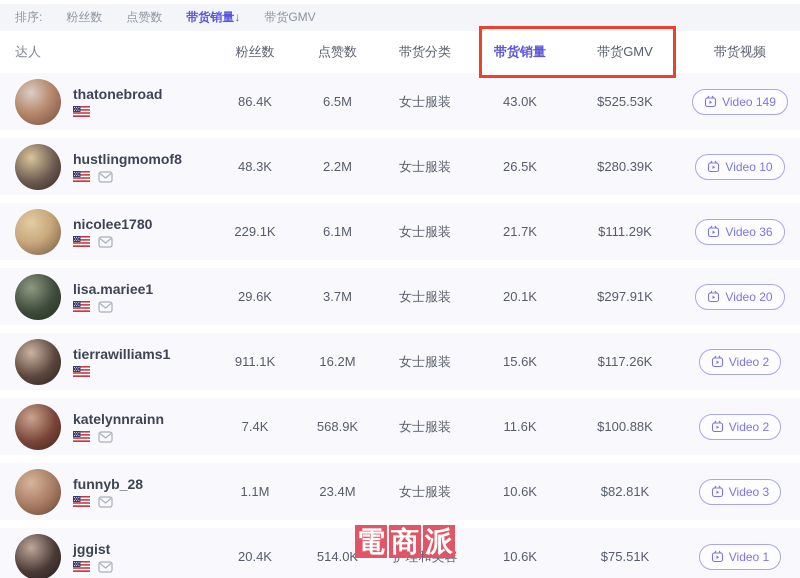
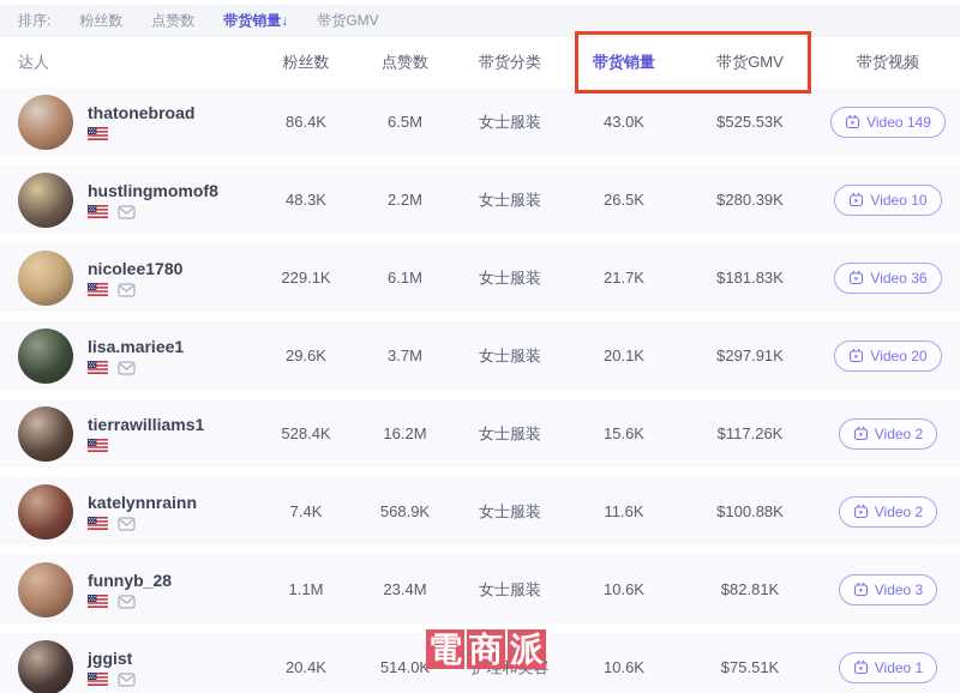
  排序:
  粉丝数
  点赞数
  带货销量↓
  带货GMV
  达人
  粉丝数
  点赞数
  带货分类
  带货销量
  带货GMV
  带货视频
  thatonebroad
  86.4K
  6.5M
  女士服装
  43.0K
  $525.53K
  Video 149
  hustlingmomof8
  48.3K
  2.2M
  女士服装
  26.5K
  $280.39K
  Video 10
  nicolee1780
  229.1K
  6.1M
  女士服装
  21.7K
- $111.29K
+ $181.83K
  Video 36
  lisa.mariee1
  29.6K
  3.7M
  女士服装
  20.1K
  $297.91K
  Video 20
  tierrawilliams1
- 911.1K
+ 528.4K
  16.2M
  女士服装
  15.6K
  $117.26K
  Video 2
  katelynnrainn
  7.4K
  568.9K
  女士服装
  11.6K
  $100.88K
  Video 2
  funnyb_28
  1.1M
  23.4M
  女士服装
  10.6K
  $82.81K
  Video 3
  jggist
  20.4K
  514.0K
  10.6K
  $75.51K
  Video 1
  電
  商
  派
